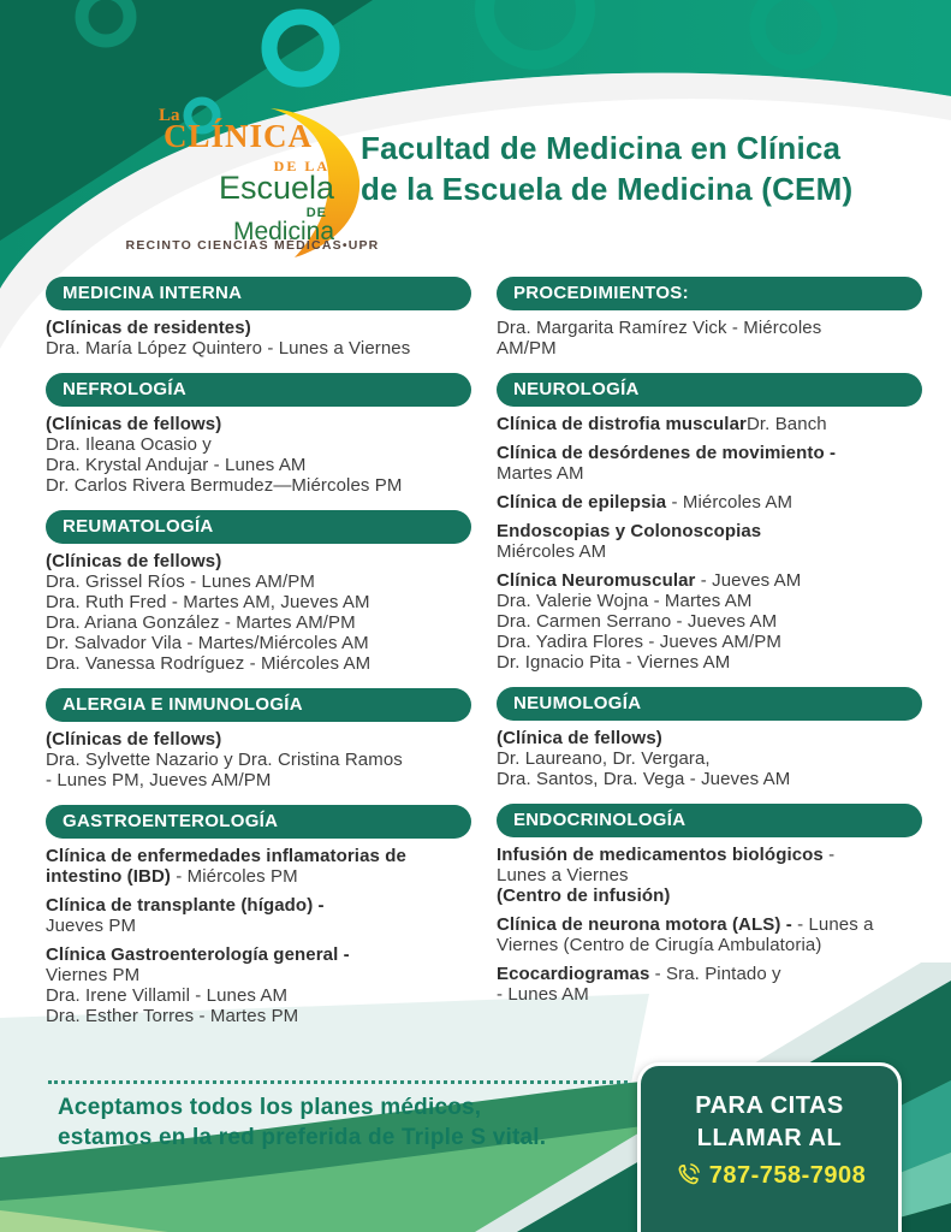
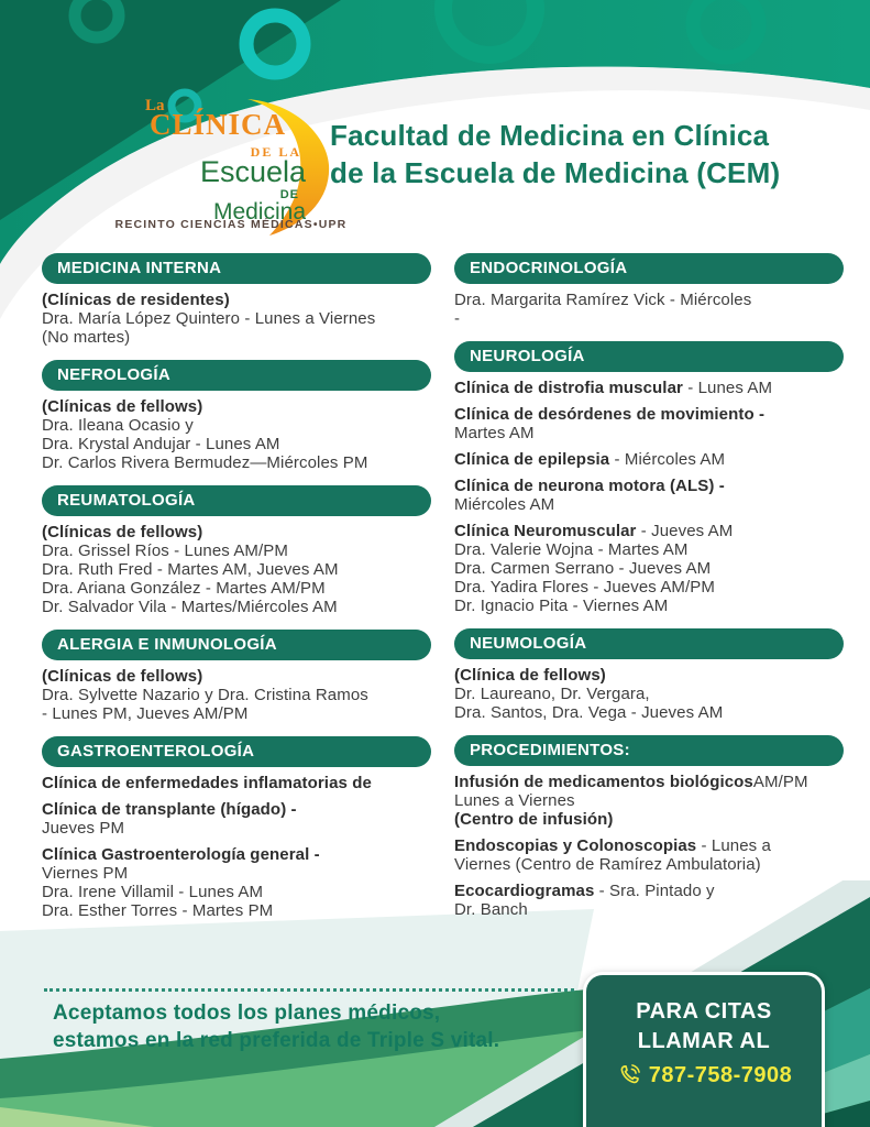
  La
  CLÍNICA
  DE LA
  Escuela
  DE
  Medicina
  RECINTO CIENCIAS MÉDICAS•UPR
  Facultad de Medicina en Clínica
  de la Escuela de Medicina (CEM)
  MEDICINA INTERNA
  (Clínicas de residentes)
  Dra. María López Quintero - Lunes a Viernes
+ (No martes)
  NEFROLOGÍA
  (Clínicas de fellows)
  Dra. Ileana Ocasio y
  Dra. Krystal Andujar - Lunes AM
  Dr. Carlos Rivera Bermudez—Miércoles PM
  REUMATOLOGÍA
  (Clínicas de fellows)
  Dra. Grissel Ríos - Lunes AM/PM
  Dra. Ruth Fred - Martes AM, Jueves AM
  Dra. Ariana González - Martes AM/PM
  Dr. Salvador Vila - Martes/Miércoles AM
- Dra. Vanessa Rodríguez - Miércoles AM
  ALERGIA E INMUNOLOGÍA
  (Clínicas de fellows)
  Dra. Sylvette Nazario y Dra. Cristina Ramos
  - Lunes PM, Jueves AM/PM
  GASTROENTEROLOGÍA
  Clínica de enfermedades inflamatorias de
- intestino (IBD) - Miércoles PM
  Clínica de transplante (hígado) -
  Jueves PM
  Clínica Gastroenterología general -
  Viernes PM
  Dra. Irene Villamil - Lunes AM
  Dra. Esther Torres - Martes PM
- PROCEDIMIENTOS:
+ ENDOCRINOLOGÍA
  Dra. Margarita Ramírez Vick - Miércoles
- AM/PM
+ -
  NEUROLOGÍA
- Clínica de distrofia muscularDr. Banch
+ Clínica de distrofia muscular - Lunes AM
  Clínica de desórdenes de movimiento -
  Martes AM
  Clínica de epilepsia - Miércoles AM
- Endoscopias y Colonoscopias
+ Clínica de neurona motora (ALS) -
  Miércoles AM
  Clínica Neuromuscular - Jueves AM
  Dra. Valerie Wojna - Martes AM
  Dra. Carmen Serrano - Jueves AM
  Dra. Yadira Flores - Jueves AM/PM
  Dr. Ignacio Pita - Viernes AM
  NEUMOLOGÍA
  (Clínica de fellows)
  Dr. Laureano, Dr. Vergara,
  Dra. Santos, Dra. Vega - Jueves AM
- ENDOCRINOLOGÍA
+ PROCEDIMIENTOS:
- Infusión de medicamentos biológicos -
+ Infusión de medicamentos biológicosAM/PM
  Lunes a Viernes
  (Centro de infusión)
- Clínica de neurona motora (ALS) - - Lunes a
+ Endoscopias y Colonoscopias - Lunes a
- Viernes (Centro de Cirugía Ambulatoria)
+ Viernes (Centro de Ramírez Ambulatoria)
  Ecocardiogramas - Sra. Pintado y
- - Lunes AM
+ Dr. Banch
  Aceptamos todos los planes médicos,
  estamos en la red preferida de Triple S vital.
  PARA CITAS
  LLAMAR AL
  787-758-7908
